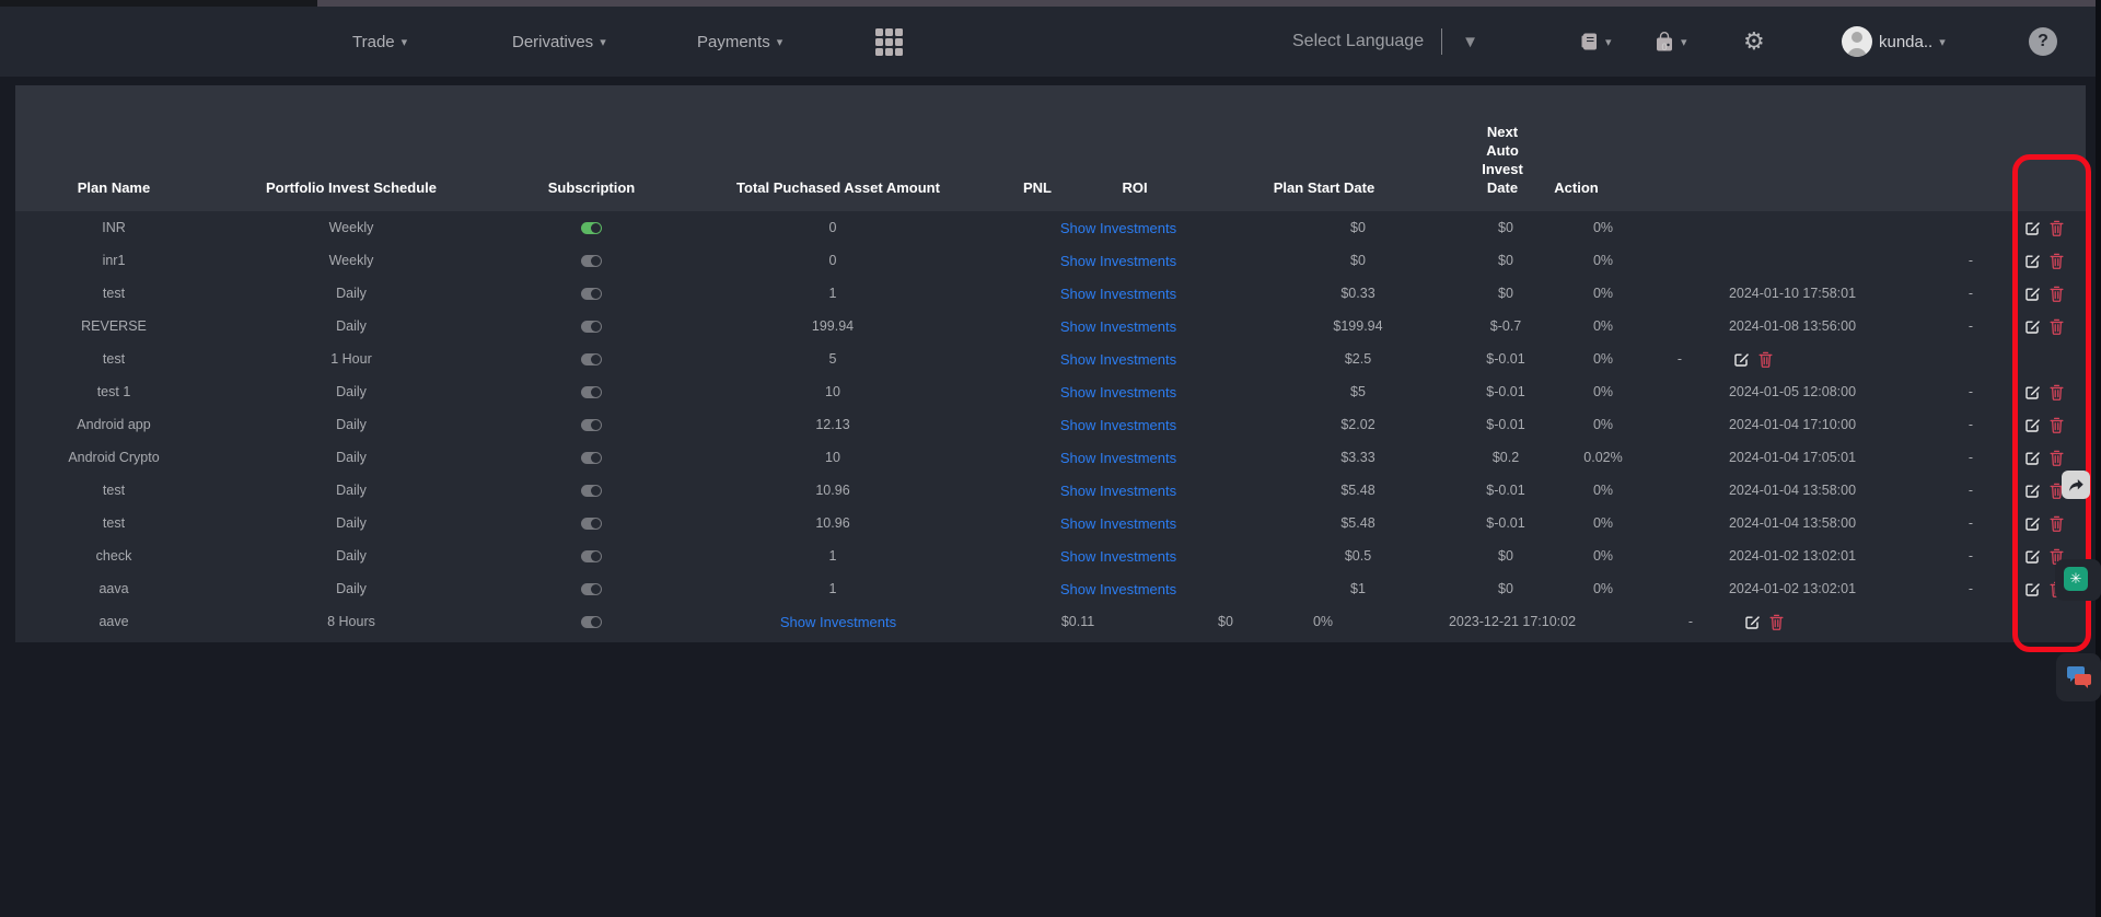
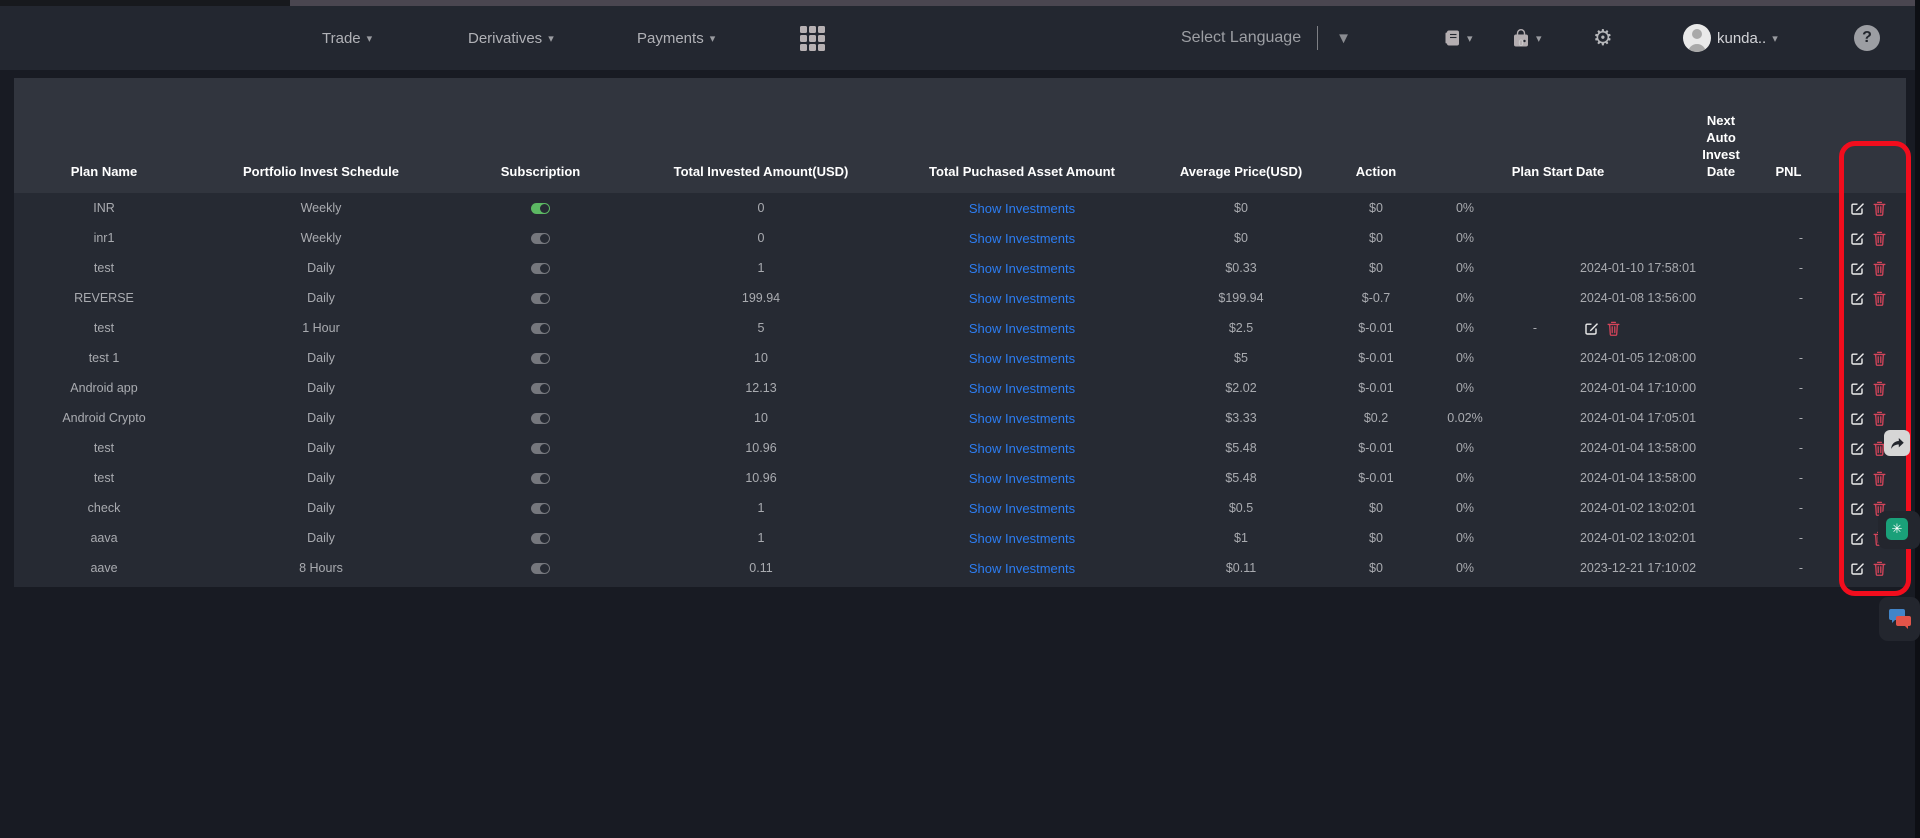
  Trade
  ▾
  Derivatives
  ▾
  Payments
  ▾
  Select Language
  ▼
  ▾
  0
  ▾
  ⚙
  kunda..
  ▾
  ?
  Plan Name
  Portfolio Invest Schedule
  Subscription
+ Total Invested Amount(USD)
  Total Puchased Asset Amount
+ Average Price(USD)
- PNL
+ Action
- ROI
  Plan Start Date
  Next Auto Invest Date
- Action
+ PNL
  INR
  Weekly
  0
  Show Investments
  $0
  $0
  0%
  inr1
  Weekly
  0
  Show Investments
  $0
  $0
  0%
  -
  test
  Daily
  1
  Show Investments
  $0.33
  $0
  0%
  2024-01-10 17:58:01
  -
  REVERSE
  Daily
  199.94
  Show Investments
  $199.94
  $-0.7
  0%
  2024-01-08 13:56:00
  -
  test
  1 Hour
  5
  Show Investments
  $2.5
  $-0.01
  0%
  -
  test 1
  Daily
  10
  Show Investments
  $5
  $-0.01
  0%
  2024-01-05 12:08:00
  -
  Android app
  Daily
  12.13
  Show Investments
  $2.02
  $-0.01
  0%
  2024-01-04 17:10:00
  -
  Android Crypto
  Daily
  10
  Show Investments
  $3.33
  $0.2
  0.02%
  2024-01-04 17:05:01
  -
  test
  Daily
  10.96
  Show Investments
  $5.48
  $-0.01
  0%
  2024-01-04 13:58:00
  -
  test
  Daily
  10.96
  Show Investments
  $5.48
  $-0.01
  0%
  2024-01-04 13:58:00
  -
  check
  Daily
  1
  Show Investments
  $0.5
  $0
  0%
  2024-01-02 13:02:01
  -
  aava
  Daily
  1
  Show Investments
  $1
  $0
  0%
  2024-01-02 13:02:01
  -
  aave
  8 Hours
+ 0.11
  Show Investments
  $0.11
  $0
  0%
  2023-12-21 17:10:02
  -
  ✳
